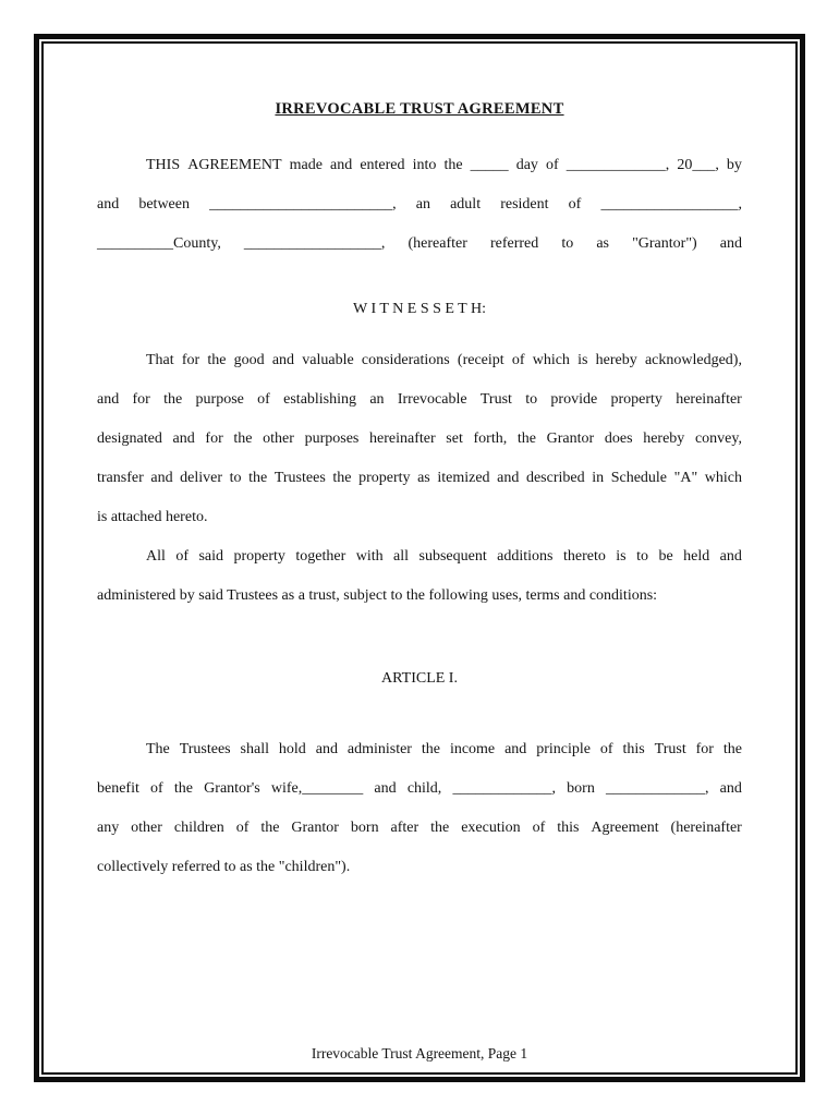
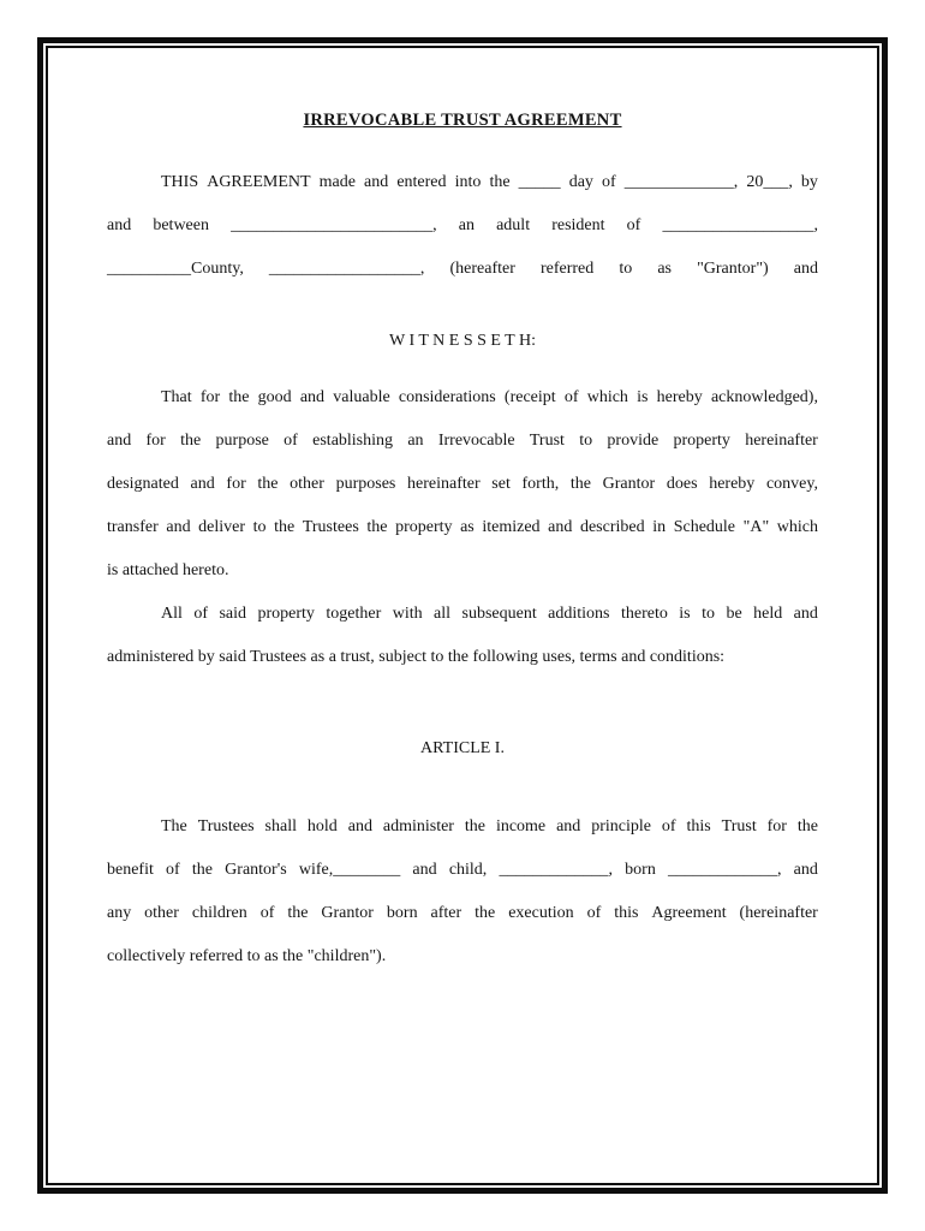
  IRREVOCABLE TRUST AGREEMENT
  THIS
  AGREEMENT
  made
  and
  entered
  into
  the
  _____
  day
  of
  _____________,
  20___,
  by
  and
  between
  ________________________,
  an
  adult
  resident
  of
  __________________,
  __________County,
  __________________,
  (hereafter
  referred
  to
  as
  "Grantor")
  and
  W I T N E S S E T H:
  That
  for
  the
  good
  and
  valuable
  considerations
  (receipt
  of
  which
  is
  hereby
  acknowledged),
  and
  for
  the
  purpose
  of
  establishing
  an
  Irrevocable
  Trust
  to
  provide
  property
  hereinafter
  designated
  and
  for
  the
  other
  purposes
  hereinafter
  set
  forth,
  the
  Grantor
  does
  hereby
  convey,
  transfer
  and
  deliver
  to
  the
  Trustees
  the
  property
  as
  itemized
  and
  described
  in
  Schedule
  "A"
  which
  is attached hereto.
  All
  of
  said
  property
  together
  with
  all
  subsequent
  additions
  thereto
  is
  to
  be
  held
  and
  administered by said Trustees as a trust, subject to the following uses, terms and conditions:
  ARTICLE I.
  The
  Trustees
  shall
  hold
  and
  administer
  the
  income
  and
  principle
  of
  this
  Trust
  for
  the
  benefit
  of
  the
  Grantor's
  wife,________
  and
  child,
  _____________,
  born
  _____________,
  and
  any
  other
  children
  of
  the
  Grantor
  born
  after
  the
  execution
  of
  this
  Agreement
  (hereinafter
  collectively referred to as the "children").
- Irrevocable Trust Agreement, Page 1
